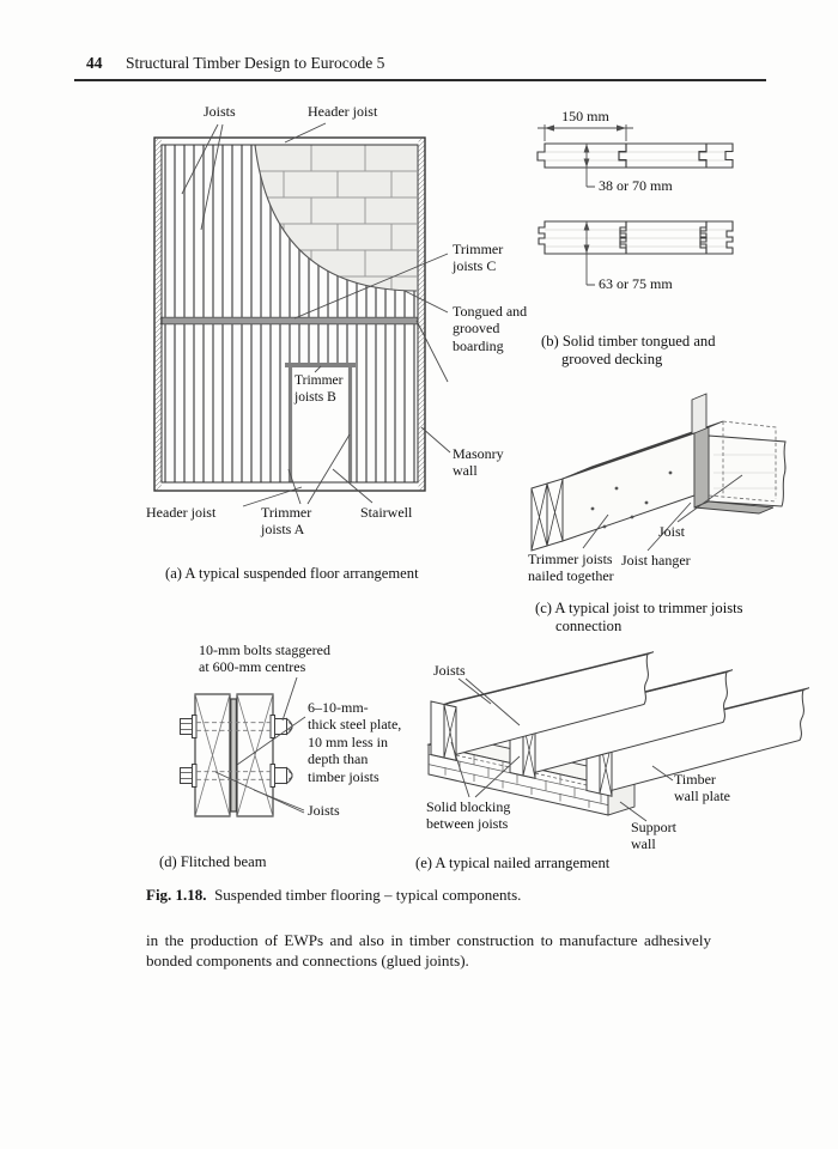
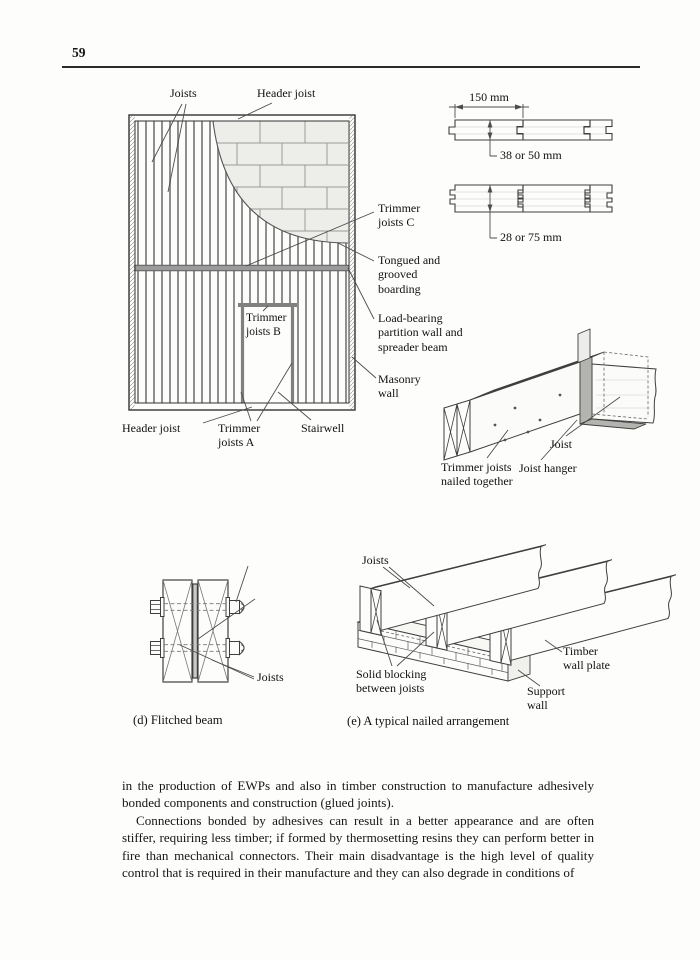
- 44
+ 59
- Structural Timber Design to Eurocode 5
  Joists
  Header joist
  Trimmer
  joists C
  Tongued and
  grooved
  boarding
+ Load-bearing
+ partition wall and
+ spreader beam
  Masonry
  wall
  Header joist
  Trimmer
  joists A
  Stairwell
  Trimmer
  joists B
- (a) A typical suspended floor arrangement
  150 mm
- 38 or 70 mm
+ 38 or 50 mm
- 63 or 75 mm
+ 28 or 75 mm
- (b) Solid timber tongued and grooved decking
  Trimmer joists
  nailed together
  Joist hanger
  Joist
- (c) A typical joist to trimmer joists connection
- 10-mm bolts staggered
- at 600-mm centres
- 6–10-mm-
- thick steel plate,
- 10 mm less in
- depth than
- timber joists
  Joists
  (d) Flitched beam
  Joists
  Solid blocking
  between joists
  Timber
  wall plate
  Support
  wall
  (e) A typical nailed arrangement
- Fig. 1.18. Suspended timber flooring – typical components.
- in the production of EWPs and also in timber construction to manufacture adhesively bonded components and connections (glued joints).
+ in the production of EWPs and also in timber construction to manufacture adhesively bonded components and construction (glued joints).
+ Connections bonded by adhesives can result in a better appearance and are often stiffer, requiring less timber; if formed by thermosetting resins they can perform better in fire than mechanical connectors. Their main disadvantage is the high level of quality control that is required in their manufacture and they can also degrade in conditions of
